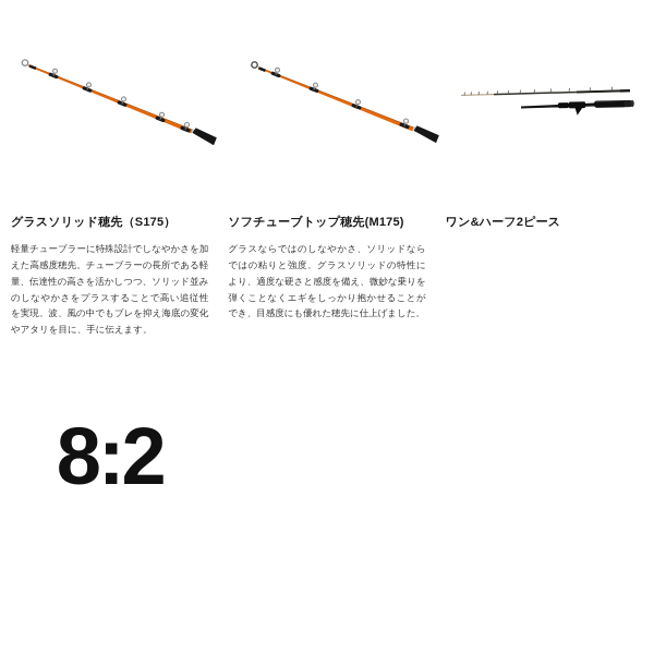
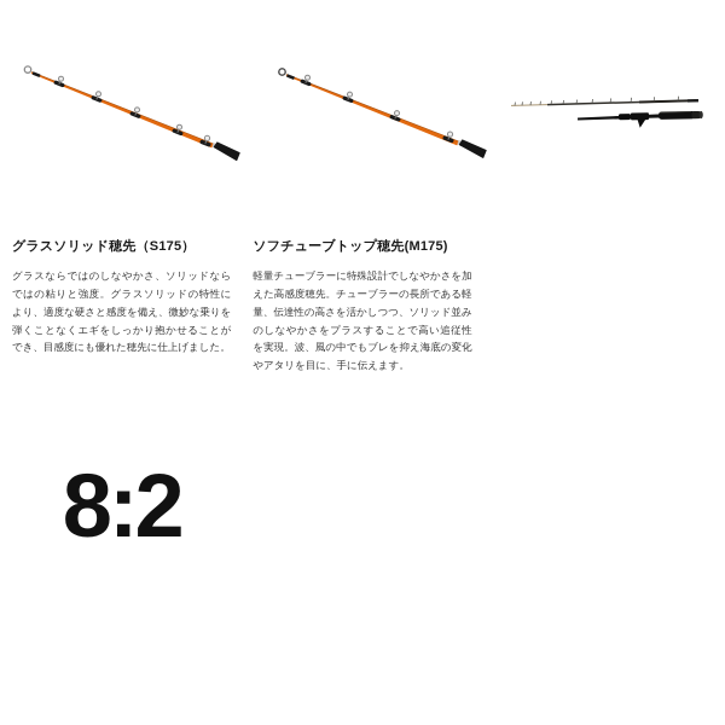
  グラスソリッド穂先（S175）
- 軽量チューブラーに特殊設計でしなやかさを加えた高感度穂先。チューブラーの長所である軽量、伝達性の高さを活かしつつ、ソリッド並みのしなやかさをプラスすることで高い追従性を実現。波、風の中でもブレを抑え海底の変化やアタリを目に、手に伝えます。
+ グラスならではのしなやかさ、ソリッドならではの粘りと強度。グラスソリッドの特性により、適度な硬さと感度を備え、微妙な乗りを弾くことなくエギをしっかり抱かせることができ、目感度にも優れた穂先に仕上げました。
  ソフチューブトップ穂先(M175)
- グラスならではのしなやかさ、ソリッドならではの粘りと強度。グラスソリッドの特性により、適度な硬さと感度を備え、微妙な乗りを弾くことなくエギをしっかり抱かせることができ、目感度にも優れた穂先に仕上げました。
+ 軽量チューブラーに特殊設計でしなやかさを加えた高感度穂先。チューブラーの長所である軽量、伝達性の高さを活かしつつ、ソリッド並みのしなやかさをプラスすることで高い追従性を実現。波、風の中でもブレを抑え海底の変化やアタリを目に、手に伝えます。
- ワン&ハーフ2ピース
  8:2
